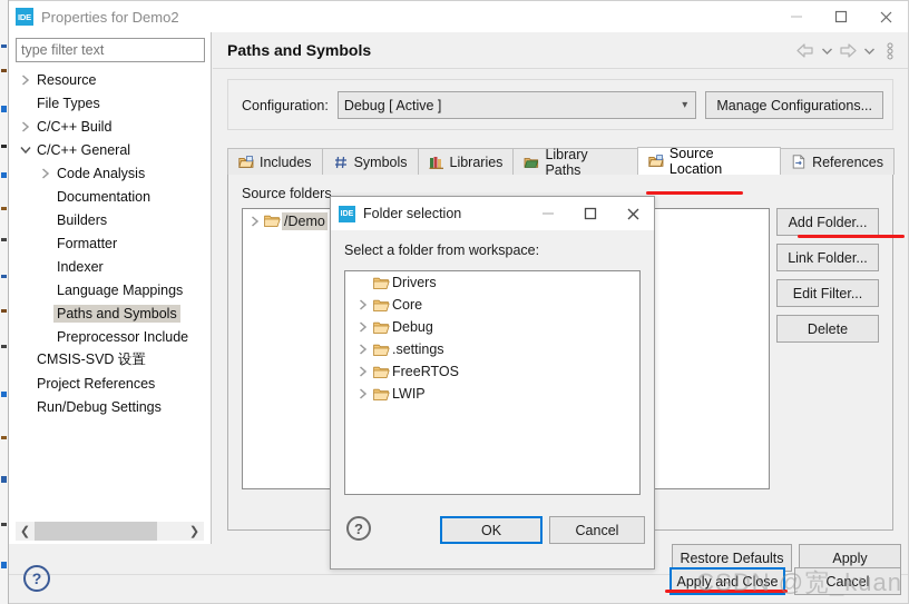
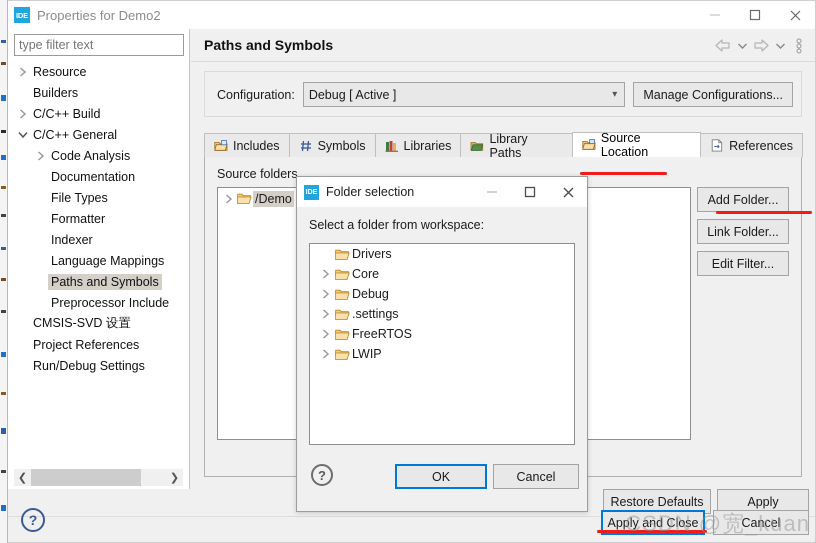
  IDE
  Properties for Demo2
  type filter text
  Resource
- File Types
+ Builders
  C/C++ Build
  C/C++ General
  Code Analysis
  Documentation
- Builders
+ File Types
  Formatter
  Indexer
  Language Mappings
  Paths and Symbols
  Preprocessor Include
  CMSIS-SVD 设置
  Project References
  Run/Debug Settings
  ❮
  ❯
  Paths and Symbols
  Configuration:
  Debug [ Active ]
  ▾
  Manage Configurations...
  Includes
  Symbols
  Libraries
  Library Paths
  Source Location
  References
  Source folders
  /Demo
  Add Folder...
  Link Folder...
  Edit Filter...
- Delete
  Restore Defaults
  Apply
  ?
  Apply and Close
  Cancel
  Folder selection
  Select a folder from workspace:
  Drivers
  Core
  Debug
  .settings
  FreeRTOS
  LWIP
  ?
  OK
  Cancel
  CSDN @宽_kuan
